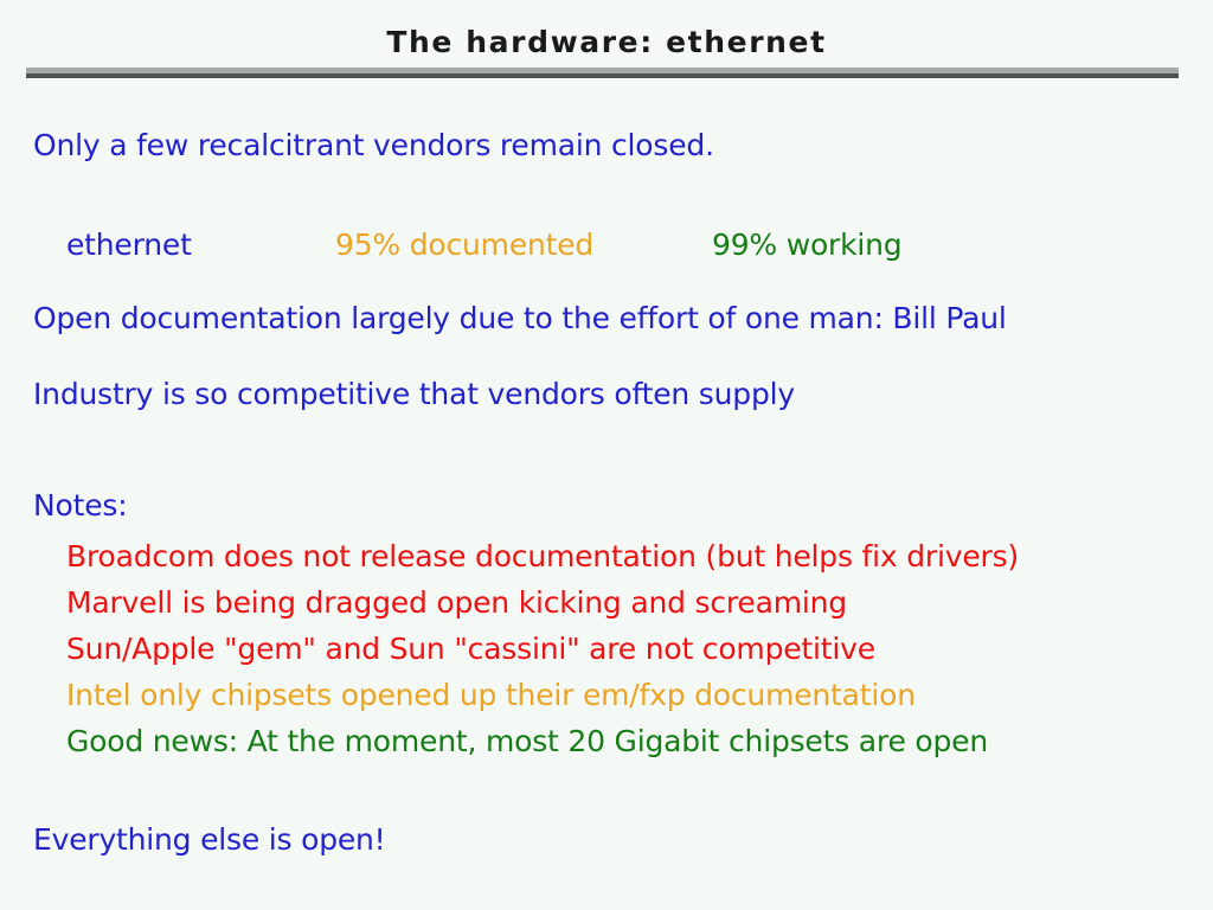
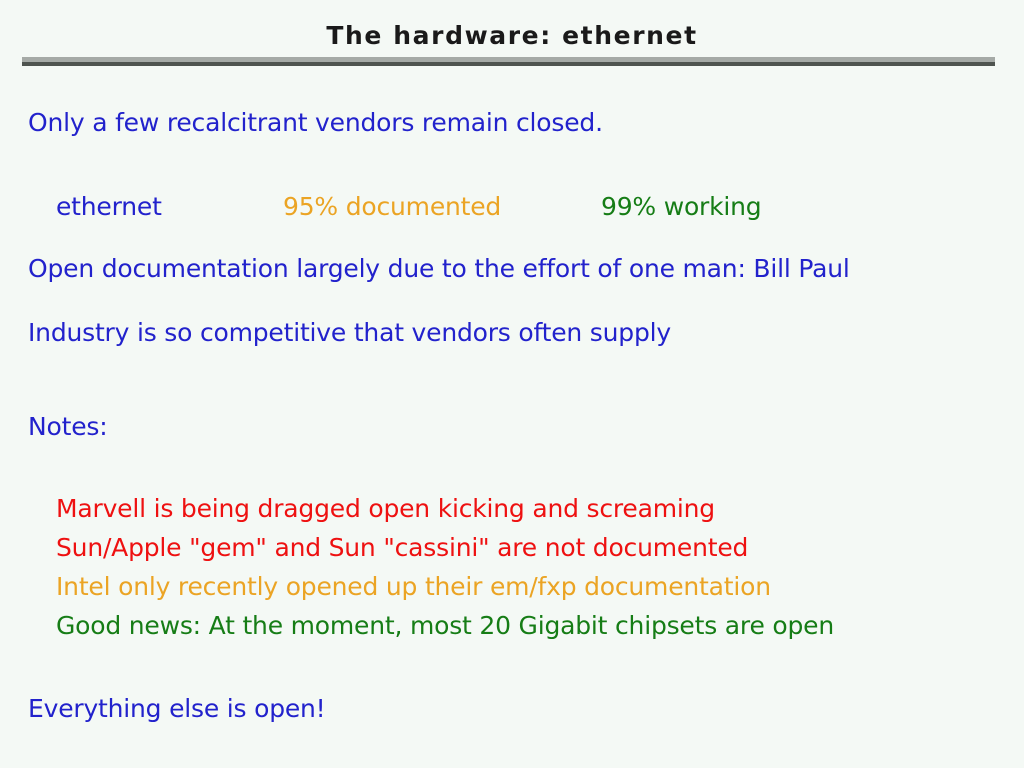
  The hardware: ethernet
  Only a few recalcitrant vendors remain closed.
  ethernet
  95% documented
  99% working
  Open documentation largely due to the effort of one man: Bill Paul
  Industry is so competitive that vendors often supply
  Notes:
- Broadcom does not release documentation (but helps fix drivers)
  Marvell is being dragged open kicking and screaming
- Sun/Apple "gem" and Sun "cassini" are not competitive
+ Sun/Apple "gem" and Sun "cassini" are not documented
- Intel only chipsets opened up their em/fxp documentation
+ Intel only recently opened up their em/fxp documentation
  Good news: At the moment, most 20 Gigabit chipsets are open
  Everything else is open!
